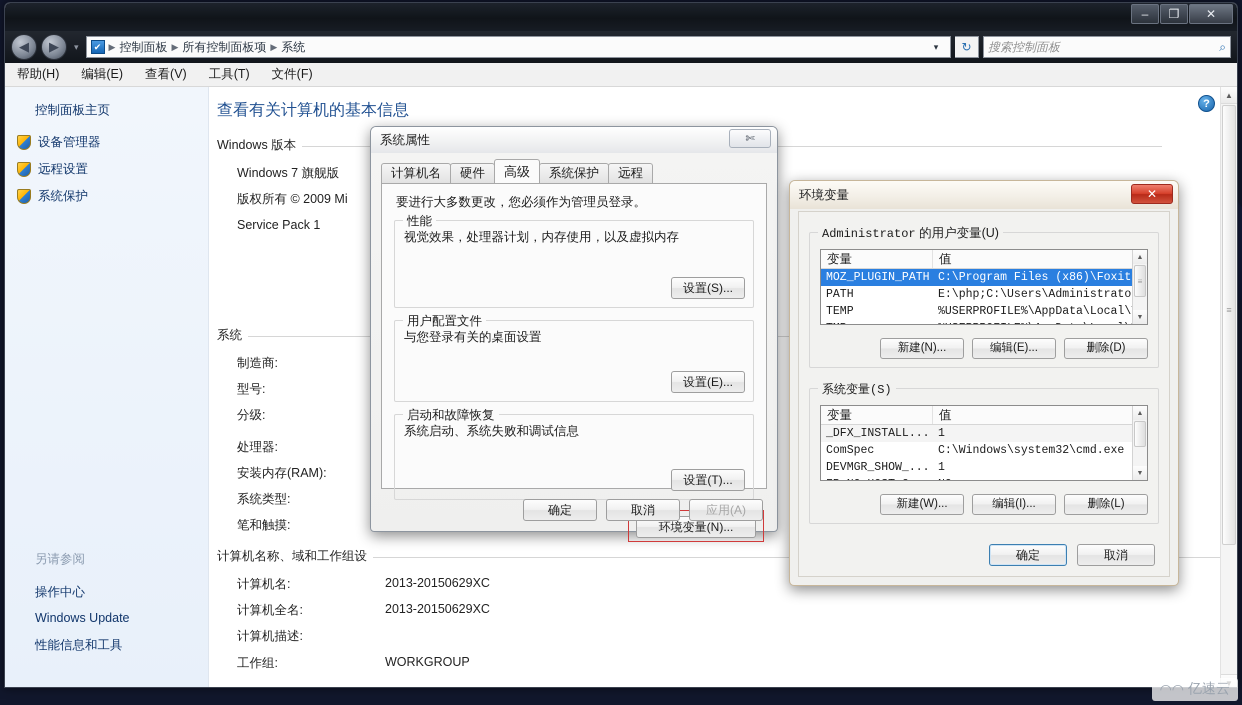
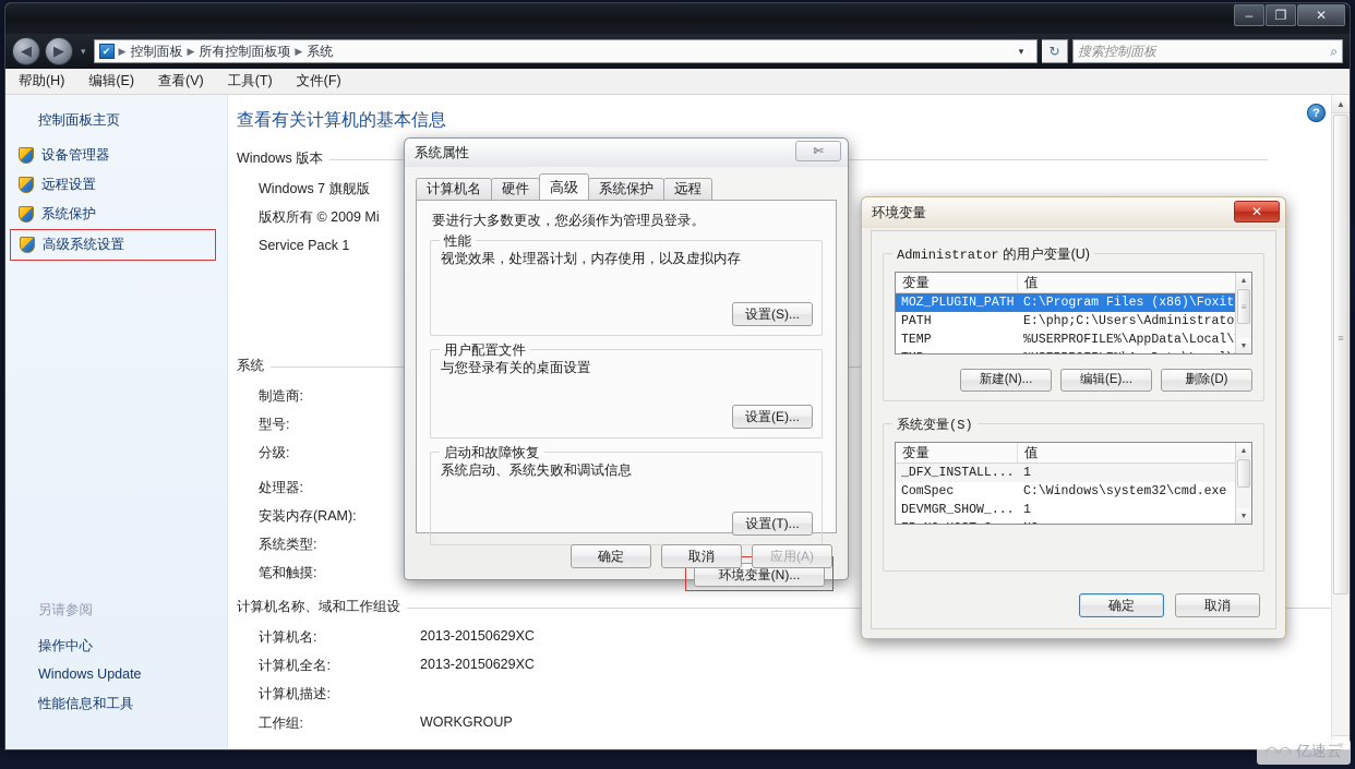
  –
  ❐
  ✕
  ◀
  ▶
  ▾
  ✔
  ▶
  控制面板
  ▶
  所有控制面板项
  ▶
  系统
  ▾
  ↻
  搜索控制面板
  ⌕
  帮助(H)
  编辑(E)
  查看(V)
  工具(T)
  文件(F)
  控制面板主页
  设备管理器
  远程设置
  系统保护
+ 高级系统设置
  另请参阅
  操作中心
  Windows Update
  性能信息和工具
  ?
  查看有关计算机的基本信息
  Windows 版本
  Windows 7 旗舰版
  版权所有 © 2009 Mi
  Service Pack 1
  系统
  制造商:
  型号:
  分级:
  处理器:
  安装内存(RAM):
  系统类型:
  笔和触摸:
  计算机名称、域和工作组设
  计算机名:
  2013-20150629XC
  计算机全名:
  2013-20150629XC
  计算机描述:
  工作组:
  WORKGROUP
  ▲
  ≡
  ▼
  系统属性
  ✄
  计算机名
  硬件
  高级
  系统保护
  远程
  要进行大多数更改，您必须作为管理员登录。
  性能
  视觉效果，处理器计划，内存使用，以及虚拟内存
  设置(S)...
  用户配置文件
  与您登录有关的桌面设置
  设置(E)...
  启动和故障恢复
  系统启动、系统失败和调试信息
  设置(T)...
  环境变量(N)...
  确定
  取消
  应用(A)
  环境变量
  ✕
  Administrator 的用户变量(U)
  变量
  值
  MOZ_PLUGIN_PATH
  C:\Program Files (x86)\Foxit
  PATH
  E:\php;C:\Users\Administrato
  TEMP
  %USERPROFILE%\AppData\Local\
  ≡
  新建(N)...
  编辑(E)...
  删除(D)
  系统变量(S)
  变量
  值
  _DFX_INSTALL...
  1
  ComSpec
  C:\Windows\system32\cmd.exe
  DEVMGR_SHOW_...
  1
- 新建(W)...
- 编辑(I)...
- 删除(L)
  确定
  取消
  ◠◠
  亿速云
